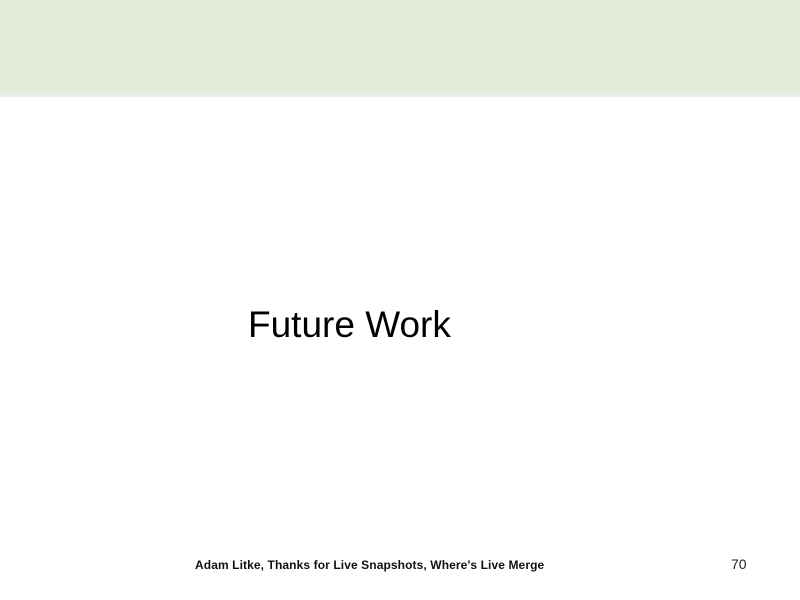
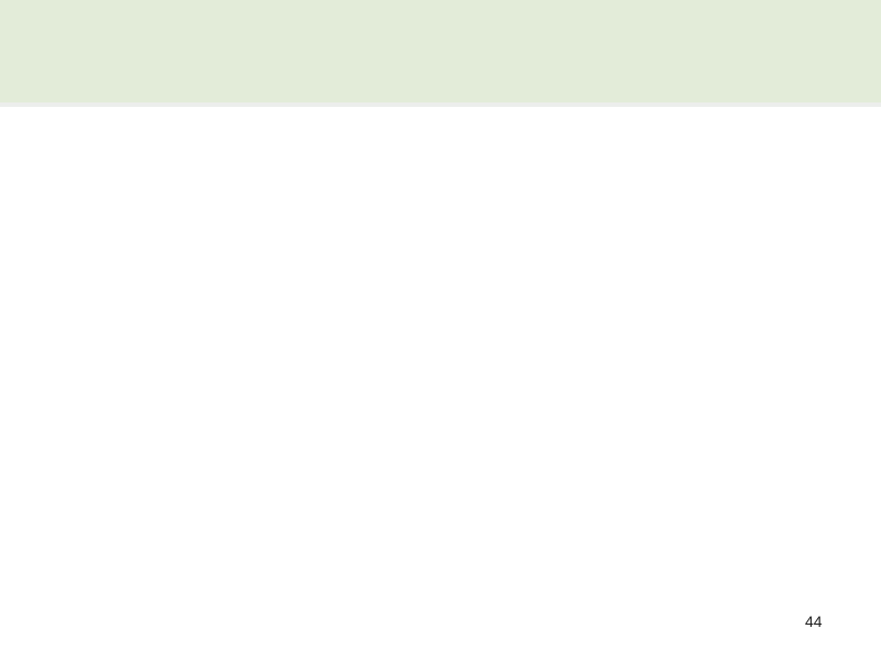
- Future Work
- Adam Litke, Thanks for Live Snapshots, Where's Live Merge
- 70
+ 44
